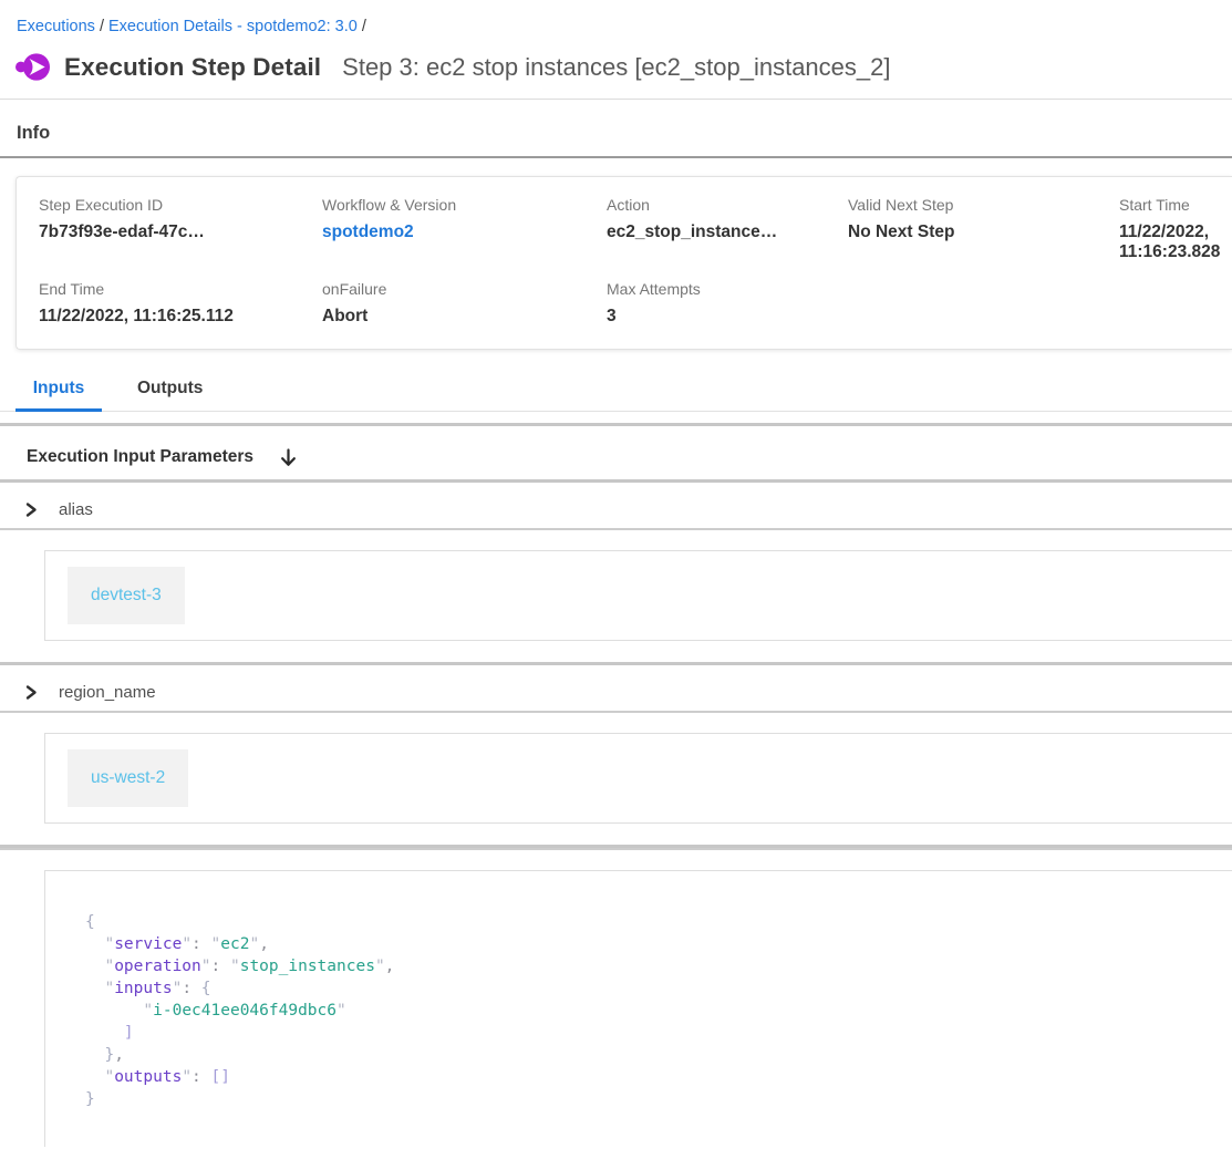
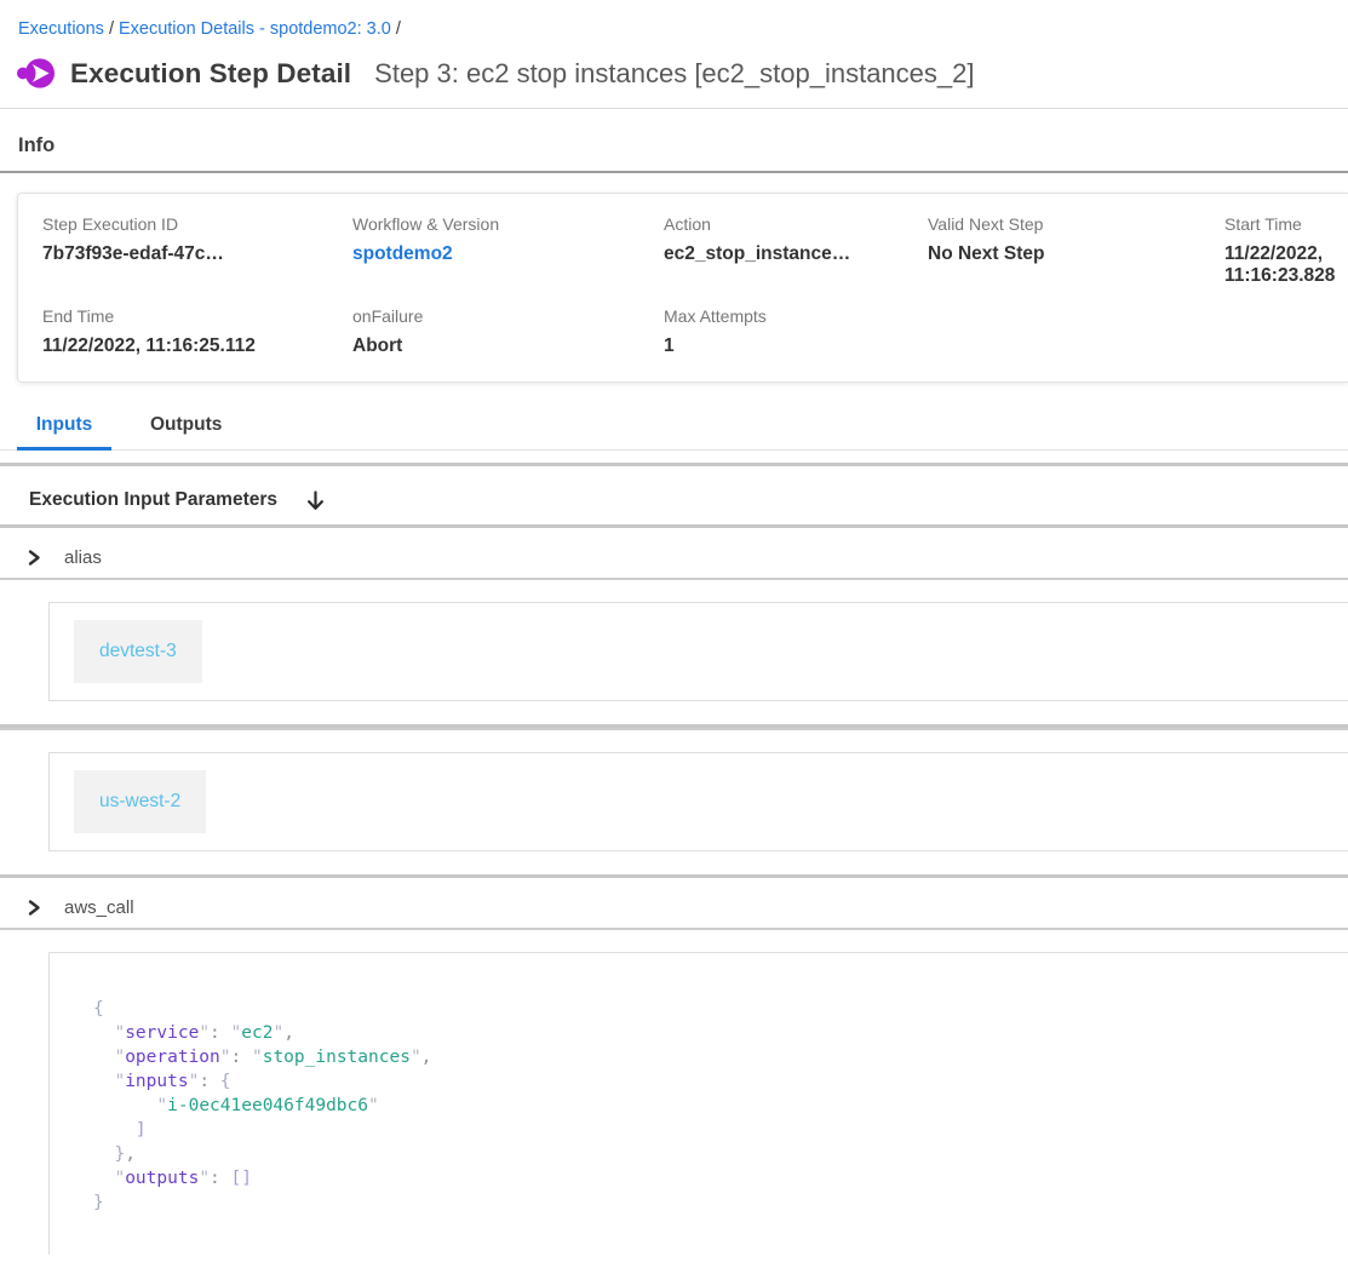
  Executions / Execution Details - spotdemo2: 3.0 /
  Execution Step Detail
  Step 3: ec2 stop instances [ec2_stop_instances_2]
  Info
  Step Execution ID
  7b73f93e-edaf-47c…
  Workflow & Version
  spotdemo2
  Action
  ec2_stop_instance…
  Valid Next Step
  No Next Step
  Start Time
  11/22/2022, 11:16:23.828
  End Time
  11/22/2022, 11:16:25.112
  onFailure
  Abort
  Max Attempts
- 3
+ 1
  Inputs
  Outputs
  Execution Input Parameters
  alias
  devtest-3
- region_name
  us-west-2
+ aws_call
  {
  "service": "ec2",
  "operation": "stop_instances",
  "inputs": {
  "i-0ec41ee046f49dbc6"
  ]
  },
  "outputs": []
  }
